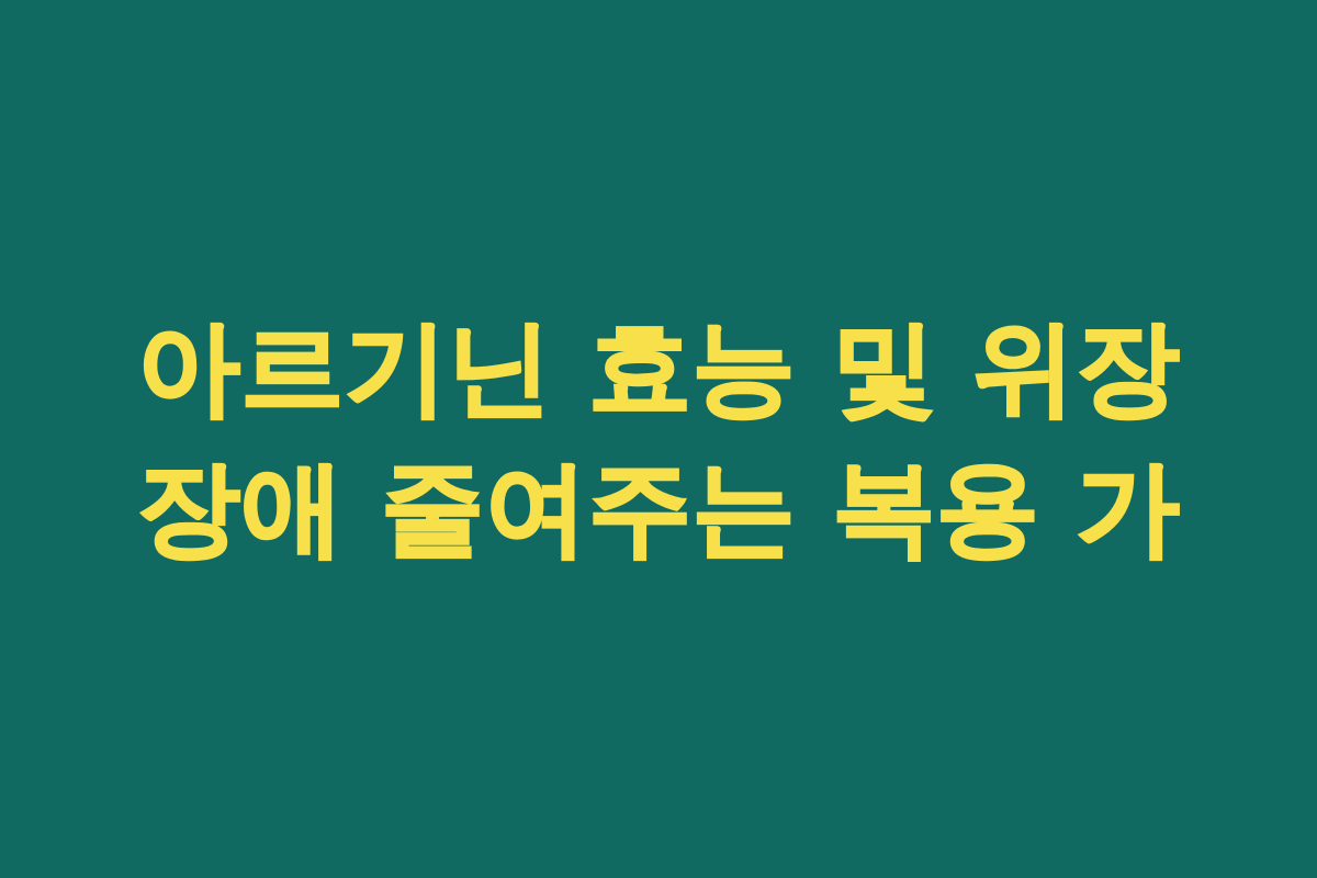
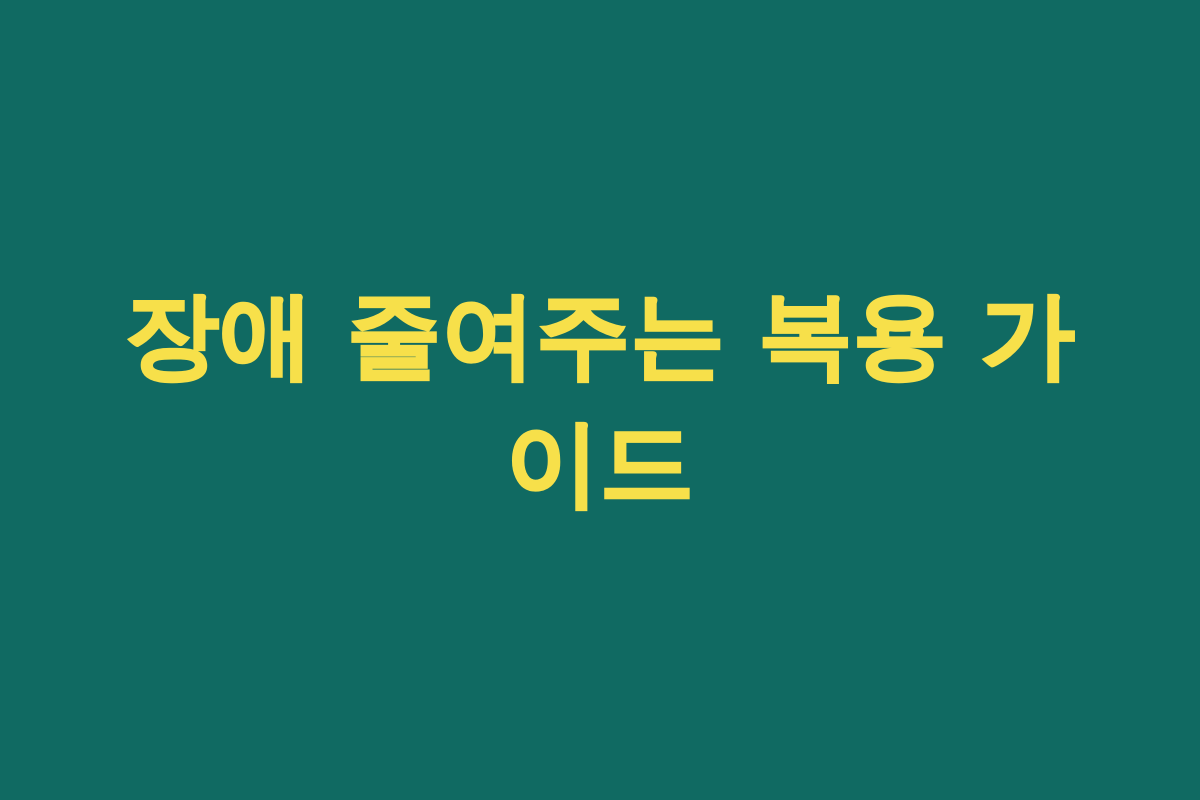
- 아르기닌 효능 및 위장
  장애 줄여주는 복용 가
+ 이드
